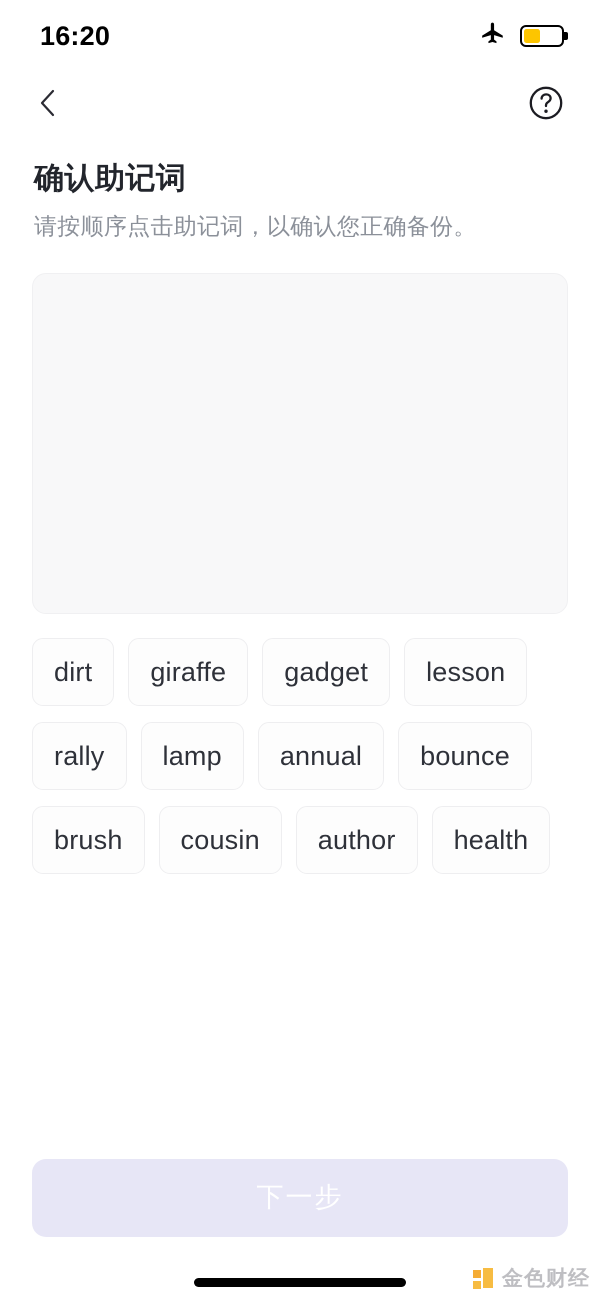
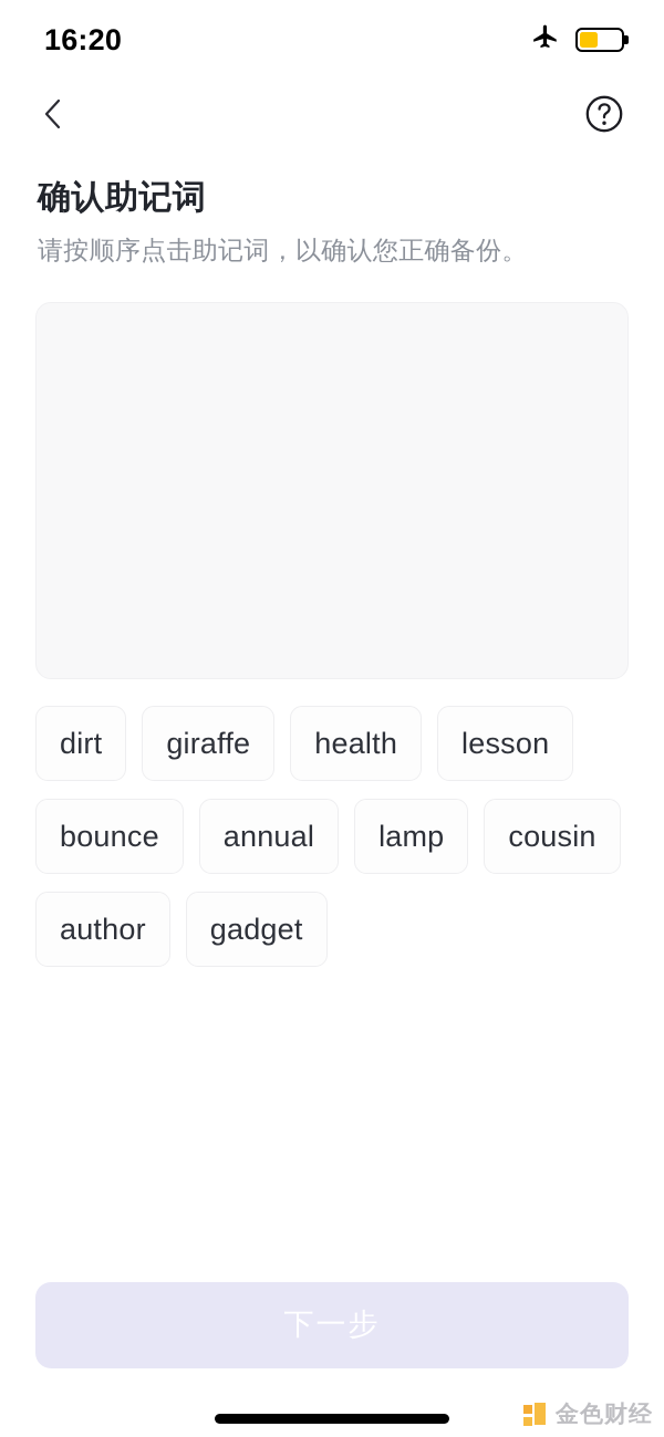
  16:20
  确认助记词
  请按顺序点击助记词，以确认您正确备份。
  dirt
  giraffe
- gadget
+ health
  lesson
- rally
- lamp
+ bounce
  annual
- bounce
+ lamp
- brush
  cousin
  author
- health
+ gadget
  下一步
  金色财经
